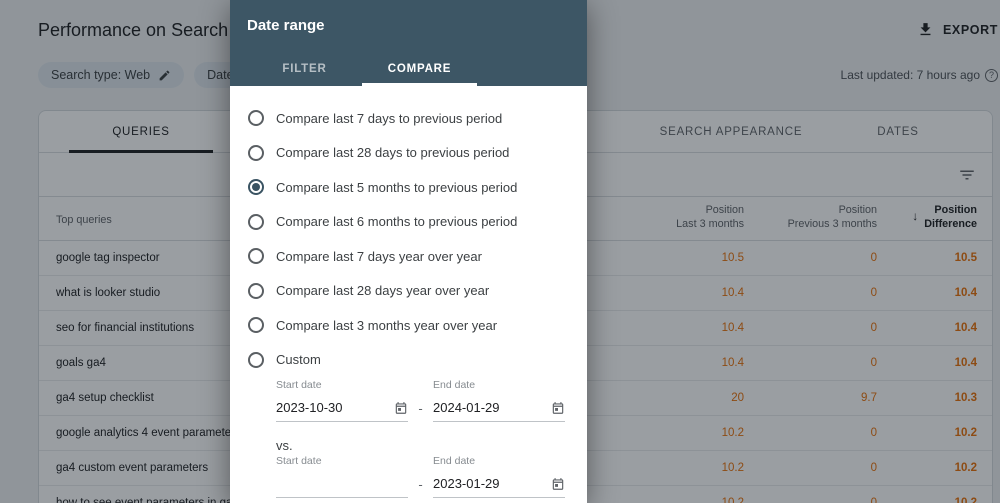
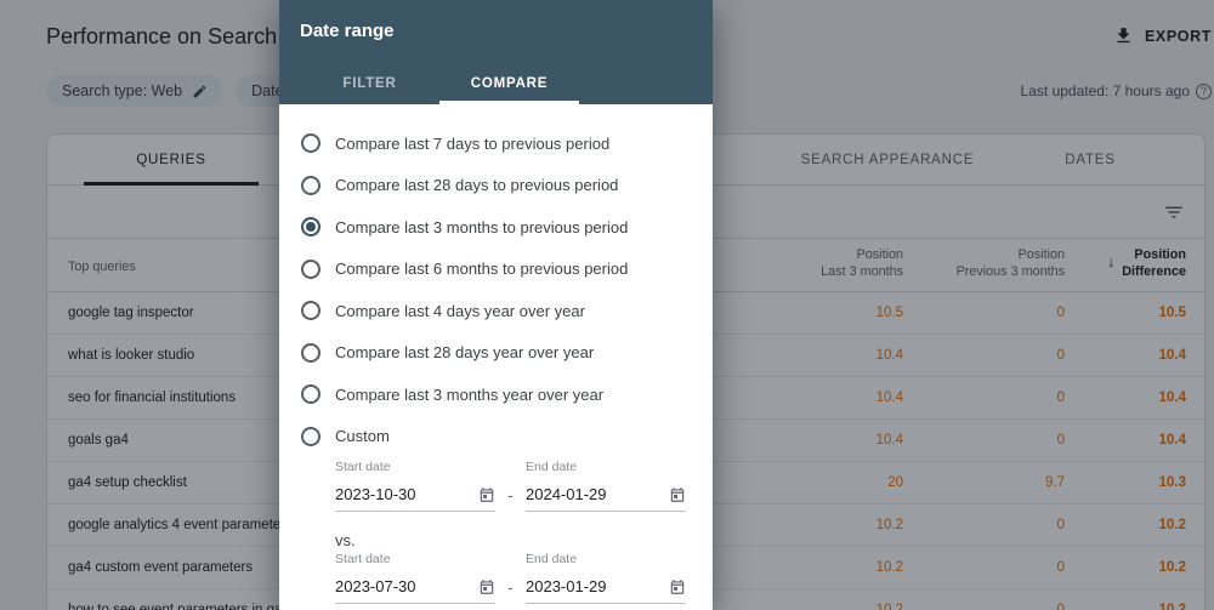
  Performance on Search
  EXPORT
  Last updated: 7 hours ago
  ?
  Search type: Web
  QUERIES
  SEARCH APPEARANCE
  DATES
  Top queries
  Position
  Last 3 months
  Position
  Previous 3 months
  ↓
  Position
  Difference
  google tag inspector
  10.5
  0
  10.5
  what is looker studio
  10.4
  0
  10.4
  seo for financial institutions
  10.4
  0
  10.4
  goals ga4
  10.4
  0
  10.4
  ga4 setup checklist
  20
  9.7
  10.3
  google analytics 4 event paramete
  10.2
  0
  10.2
  ga4 custom event parameters
  10.2
  0
  10.2
  Date range
  FILTER
  COMPARE
  Compare last 7 days to previous period
  Compare last 28 days to previous period
- Compare last 5 months to previous period
+ Compare last 3 months to previous period
  Compare last 6 months to previous period
- Compare last 7 days year over year
+ Compare last 4 days year over year
  Compare last 28 days year over year
  Compare last 3 months year over year
  Custom
  Start date
  2023-10-30
  -
  End date
  2024-01-29
  vs.
  Start date
+ 2023-07-30
  -
  End date
  2023-01-29
